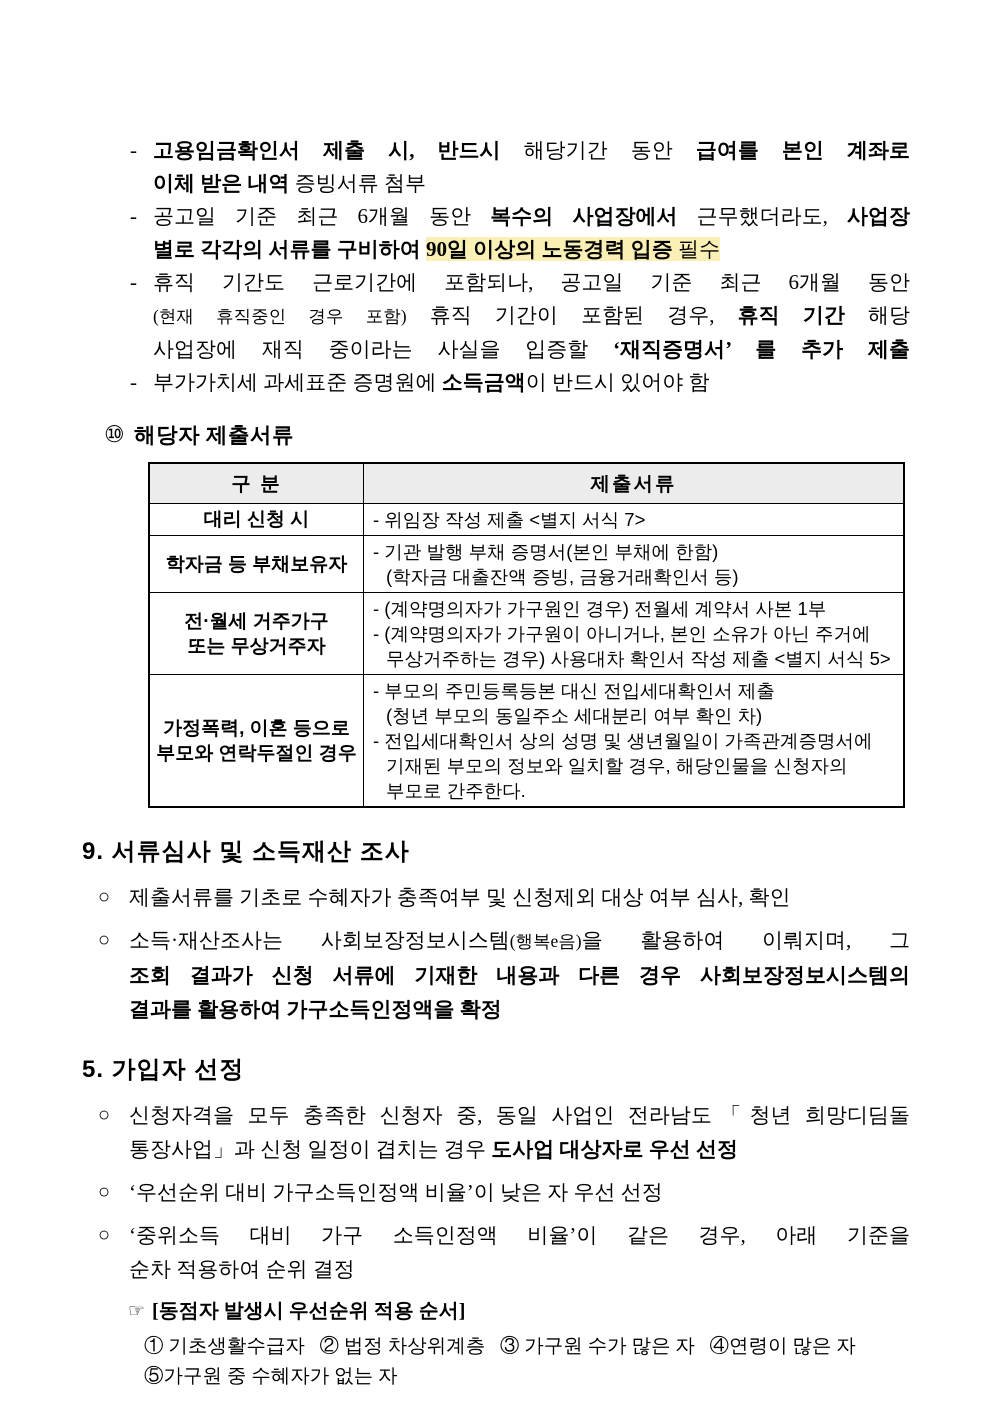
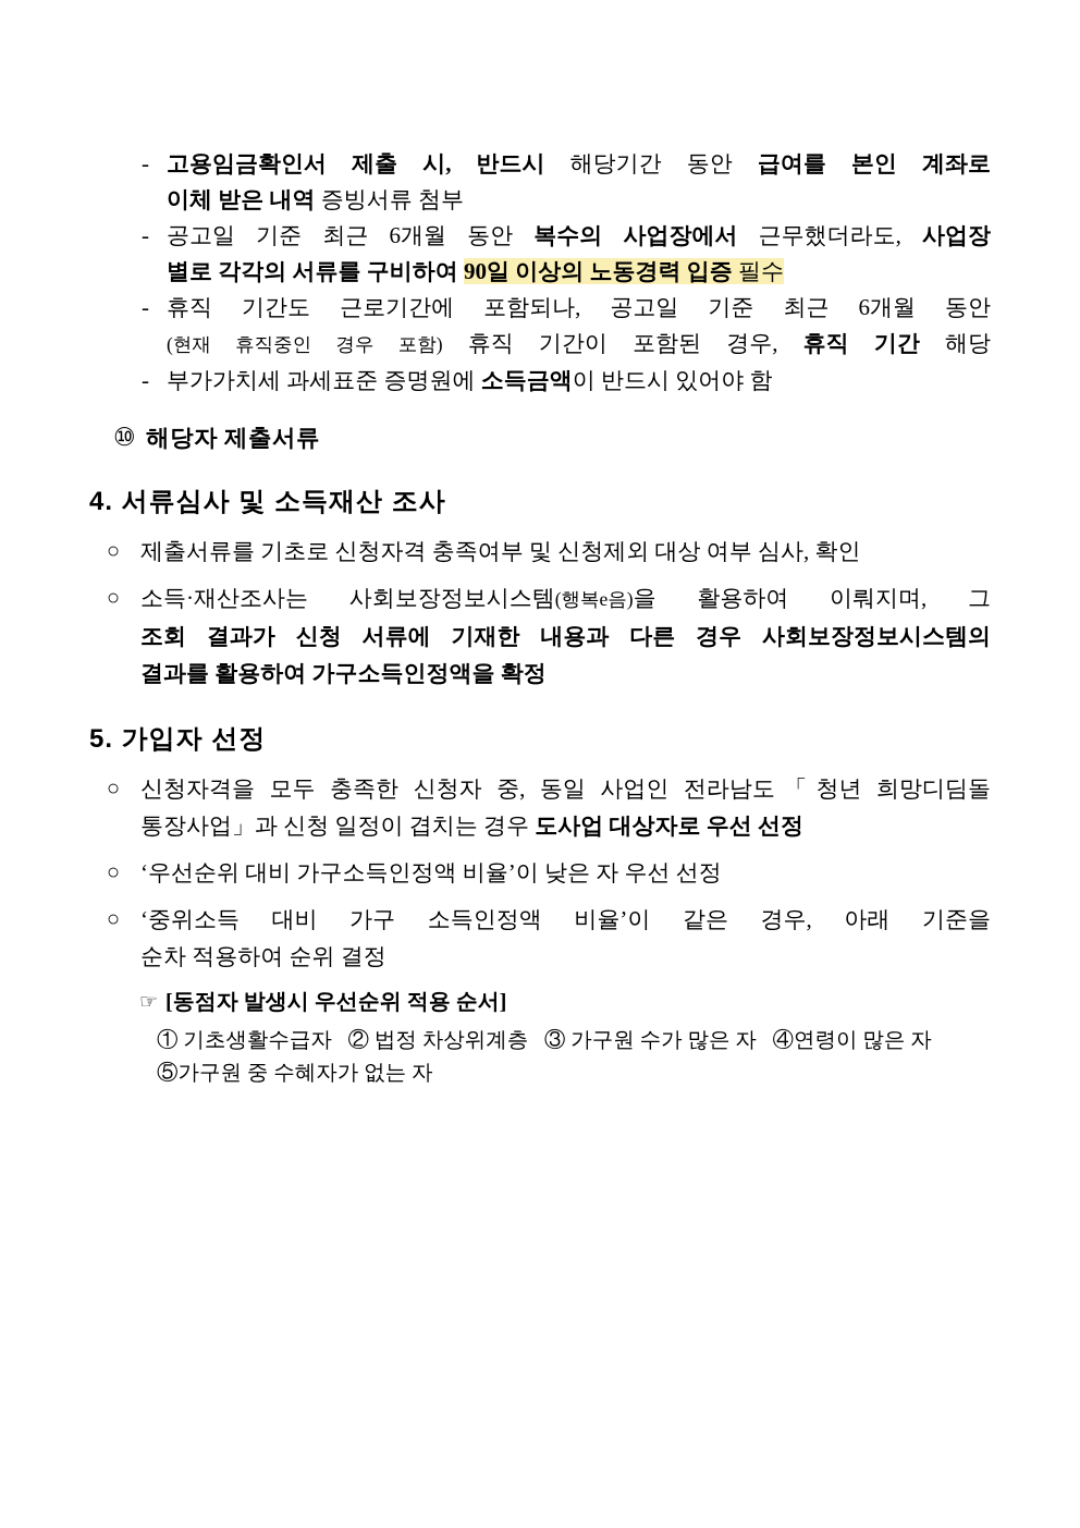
  -
  고용임금확인서 제출 시, 반드시 해당기간 동안 급여를 본인 계좌로
  이체 받은 내역 증빙서류 첨부
  -
  공고일 기준 최근 6개월 동안 복수의 사업장에서 근무했더라도, 사업장
  별로 각각의 서류를 구비하여 90일 이상의 노동경력 입증 필수
  -
  휴직 기간도 근로기간에 포함되나, 공고일 기준 최근 6개월 동안
  (현재 휴직중인 경우 포함) 휴직 기간이 포함된 경우, 휴직 기간 해당
- 사업장에 재직 중이라는 사실을 입증할 ‘재직증명서’ 를 추가 제출
  -
  부가가치세 과세표준 증명원에 소득금액이 반드시 있어야 함
  ⑩ 해당자 제출서류
- 구 분	제출서류
- 대리 신청 시	- 위임장 작성 제출 <별지 서식 7>
- 학자금 등 부채보유자	- 기관 발행 부채 증명서(본인 부채에 한함) (학자금 대출잔액 증빙, 금융거래확인서 등)
- 전·월세 거주가구 또는 무상거주자	- (계약명의자가 가구원인 경우) 전월세 계약서 사본 1부 - (계약명의자가 가구원이 아니거나, 본인 소유가 아닌 주거에 무상거주하는 경우) 사용대차 확인서 작성 제출 <별지 서식 5>
- 가정폭력, 이혼 등으로 부모와 연락두절인 경우	- 부모의 주민등록등본 대신 전입세대확인서 제출 (청년 부모의 동일주소 세대분리 여부 확인 차) - 전입세대확인서 상의 성명 및 생년월일이 가족관계증명서에 기재된 부모의 정보와 일치할 경우, 해당인물을 신청자의 부모로 간주한다.
- 9. 서류심사 및 소득재산 조사
+ 4. 서류심사 및 소득재산 조사
  ○
- 제출서류를 기초로 수혜자가 충족여부 및 신청제외 대상 여부 심사, 확인
+ 제출서류를 기초로 신청자격 충족여부 및 신청제외 대상 여부 심사, 확인
  ○
  소득·재산조사는 사회보장정보시스템(행복e음)을 활용하여 이뤄지며, 그
  조회 결과가 신청 서류에 기재한 내용과 다른 경우 사회보장정보시스템의
  결과를 활용하여 가구소득인정액을 확정
  5. 가입자 선정
  ○
  신청자격을 모두 충족한 신청자 중, 동일 사업인 전라남도「청년 희망디딤돌
  통장사업」과 신청 일정이 겹치는 경우 도사업 대상자로 우선 선정
  ○
  ‘우선순위 대비 가구소득인정액 비율’이 낮은 자 우선 선정
  ○
  ‘중위소득 대비 가구 소득인정액 비율’이 같은 경우, 아래 기준을
  순차 적용하여 순위 결정
  ☞ [동점자 발생시 우선순위 적용 순서]
  ① 기초생활수급자 ② 법정 차상위계층 ③ 가구원 수가 많은 자 ④연령이 많은 자
  ⑤가구원 중 수혜자가 없는 자
